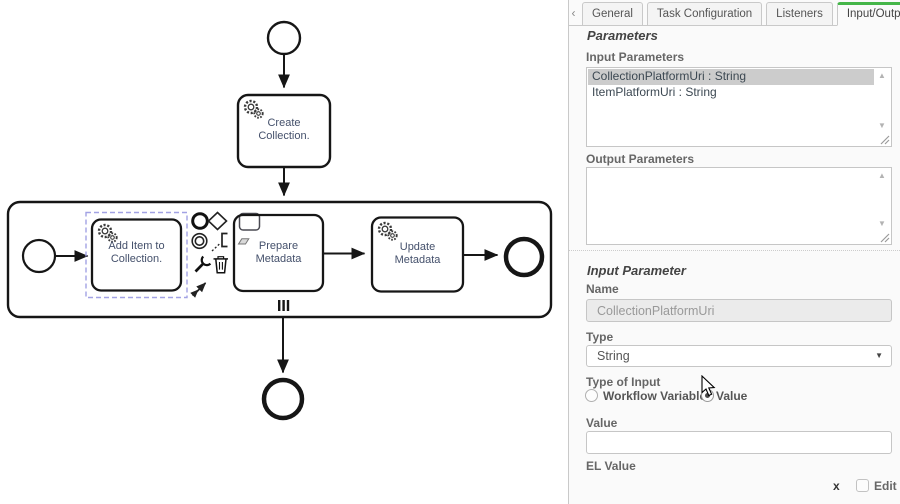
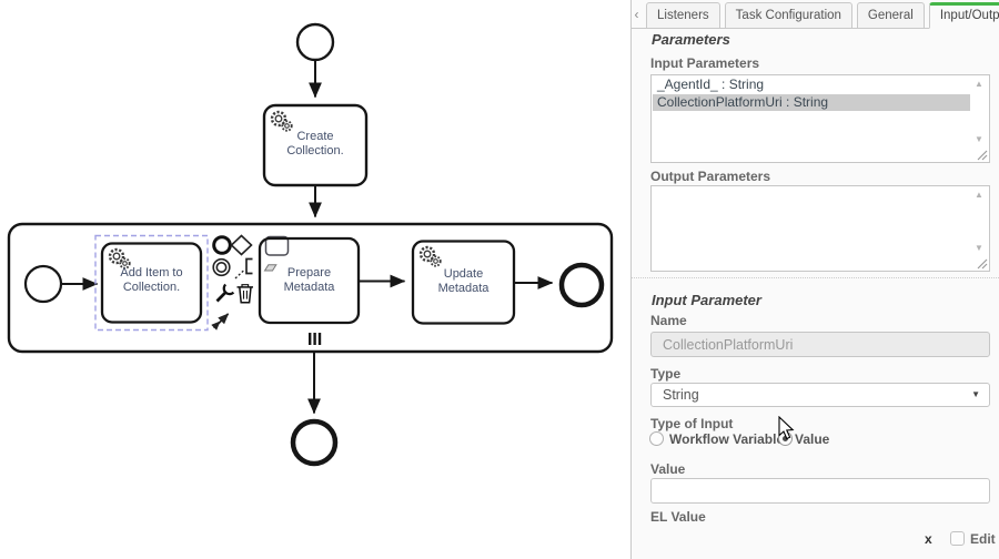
  Create
  Collection.
  Add Item to
  Collection.
  Prepare
  Metadata
  Update
  Metadata
  ‹
- General
+ Listeners
  Task Configuration
- Listeners
+ General
  Input/Outp
  Parameters
  Input Parameters
+ _AgentId_ : String
  CollectionPlatformUri : String
- ItemPlatformUri : String
  ▲
  ▼
  Output Parameters
  ▲
  ▼
  Input Parameter
  Name
  CollectionPlatformUri
  Type
  String
  ▼
  Type of Input
  Workflow Variabl
  Value
  Value
  EL Value
  x
  Edit
